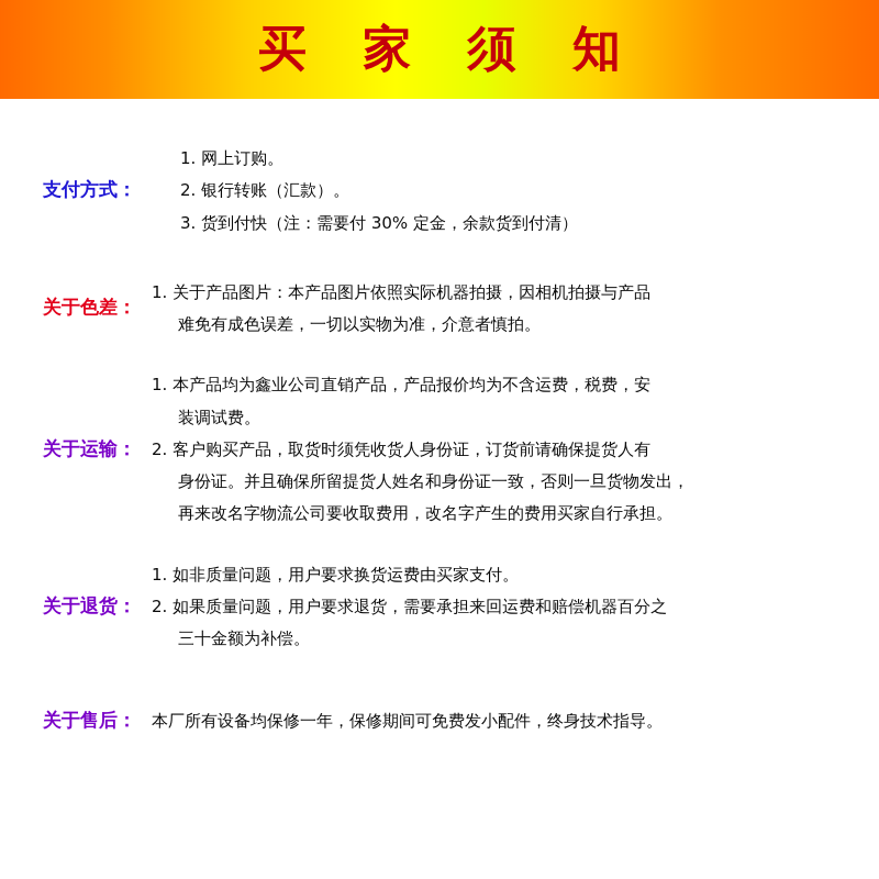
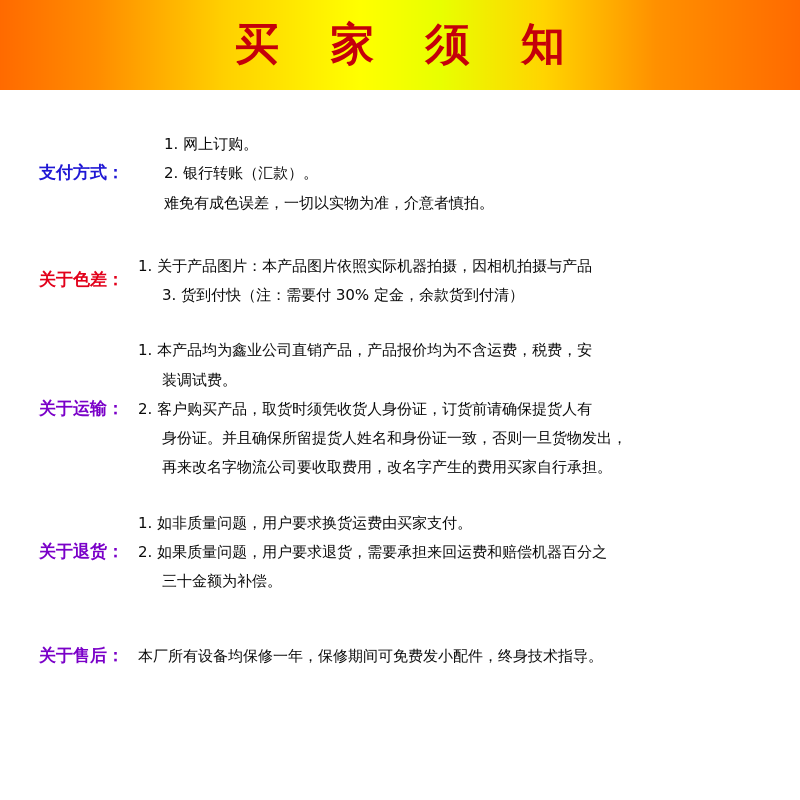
  买 家 须 知
  支付方式：
  1. 网上订购。
  2. 银行转账（汇款）。
- 3. 货到付快（注：需要付 30% 定金，余款货到付清）
+ 难免有成色误差，一切以实物为准，介意者慎拍。
  关于色差：
  1. 关于产品图片：本产品图片依照实际机器拍摄，因相机拍摄与产品
- 难免有成色误差，一切以实物为准，介意者慎拍。
+ 3. 货到付快（注：需要付 30% 定金，余款货到付清）
  关于运输：
  1. 本产品均为鑫业公司直销产品，产品报价均为不含运费，税费，安
  装调试费。
  2. 客户购买产品，取货时须凭收货人身份证，订货前请确保提货人有
  身份证。并且确保所留提货人姓名和身份证一致，否则一旦货物发出，
  再来改名字物流公司要收取费用，改名字产生的费用买家自行承担。
  关于退货：
  1. 如非质量问题，用户要求换货运费由买家支付。
  2. 如果质量问题，用户要求退货，需要承担来回运费和赔偿机器百分之
  三十金额为补偿。
  关于售后：
  本厂所有设备均保修一年，保修期间可免费发小配件，终身技术指导。
